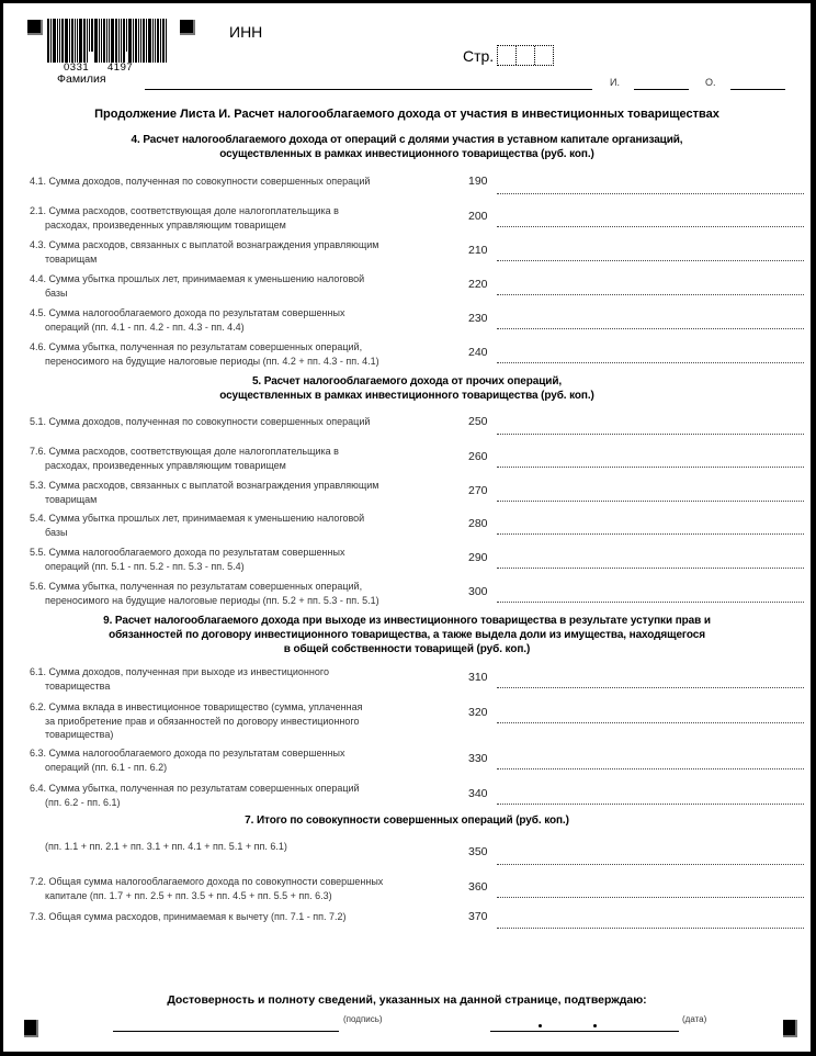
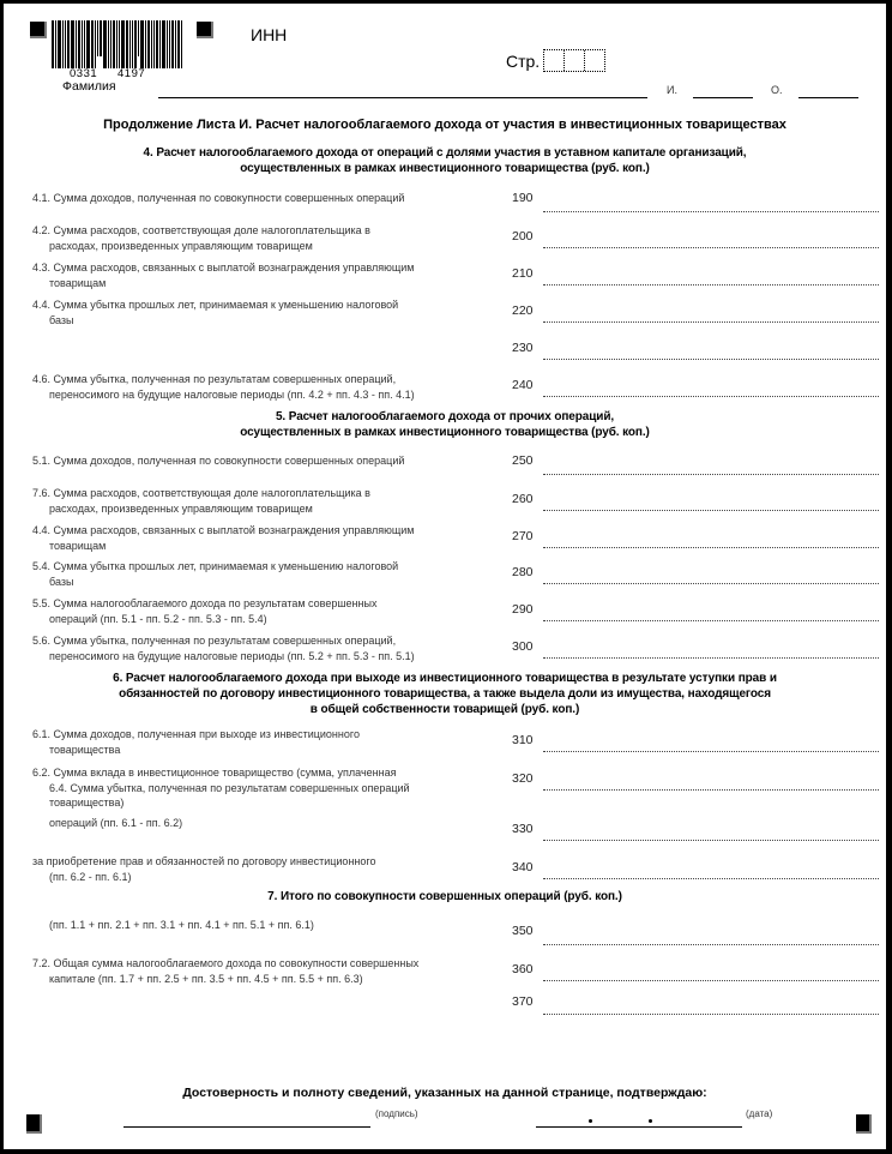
  0331
  4197
  ИНН
  Стр.
  Фамилия
  И.
  О.
  Продолжение Листа И. Расчет налогооблагаемого дохода от участия в инвестиционных товариществах
  4. Расчет налогооблагаемого дохода от операций с долями участия в уставном капитале организаций,
  осуществленных в рамках инвестиционного товарищества (руб. коп.)
  4.1. Сумма доходов, полученная по совокупности совершенных операций
  190
- 2.1. Сумма расходов, соответствующая доле налогоплательщика в
+ 4.2. Сумма расходов, соответствующая доле налогоплательщика в
  расходах, произведенных управляющим товарищем
  200
  4.3. Сумма расходов, связанных с выплатой вознаграждения управляющим
  товарищам
  210
  4.4. Сумма убытка прошлых лет, принимаемая к уменьшению налоговой
  базы
  220
- 4.5. Сумма налогооблагаемого дохода по результатам совершенных
- операций (пп. 4.1 - пп. 4.2 - пп. 4.3 - пп. 4.4)
  230
  4.6. Сумма убытка, полученная по результатам совершенных операций,
  переносимого на будущие налоговые периоды (пп. 4.2 + пп. 4.3 - пп. 4.1)
  240
  5. Расчет налогооблагаемого дохода от прочих операций,
  осуществленных в рамках инвестиционного товарищества (руб. коп.)
  5.1. Сумма доходов, полученная по совокупности совершенных операций
  250
  7.6. Сумма расходов, соответствующая доле налогоплательщика в
  расходах, произведенных управляющим товарищем
  260
- 5.3. Сумма расходов, связанных с выплатой вознаграждения управляющим
+ 4.4. Сумма расходов, связанных с выплатой вознаграждения управляющим
  товарищам
  270
  5.4. Сумма убытка прошлых лет, принимаемая к уменьшению налоговой
  базы
  280
  5.5. Сумма налогооблагаемого дохода по результатам совершенных
  операций (пп. 5.1 - пп. 5.2 - пп. 5.3 - пп. 5.4)
  290
  5.6. Сумма убытка, полученная по результатам совершенных операций,
  переносимого на будущие налоговые периоды (пп. 5.2 + пп. 5.3 - пп. 5.1)
  300
- 9. Расчет налогооблагаемого дохода при выходе из инвестиционного товарищества в результате уступки прав и
+ 6. Расчет налогооблагаемого дохода при выходе из инвестиционного товарищества в результате уступки прав и
  обязанностей по договору инвестиционного товарищества, а также выдела доли из имущества, находящегося
  в общей собственности товарищей (руб. коп.)
  6.1. Сумма доходов, полученная при выходе из инвестиционного
  товарищества
  310
  6.2. Сумма вклада в инвестиционное товарищество (сумма, уплаченная
- за приобретение прав и обязанностей по договору инвестиционного
+ 6.4. Сумма убытка, полученная по результатам совершенных операций
  товарищества)
  320
- 6.3. Сумма налогооблагаемого дохода по результатам совершенных
  операций (пп. 6.1 - пп. 6.2)
  330
- 6.4. Сумма убытка, полученная по результатам совершенных операций
+ за приобретение прав и обязанностей по договору инвестиционного
  (пп. 6.2 - пп. 6.1)
  340
  7. Итого по совокупности совершенных операций (руб. коп.)
  (пп. 1.1 + пп. 2.1 + пп. 3.1 + пп. 4.1 + пп. 5.1 + пп. 6.1)
  350
  7.2. Общая сумма налогооблагаемого дохода по совокупности совершенных
  капитале (пп. 1.7 + пп. 2.5 + пп. 3.5 + пп. 4.5 + пп. 5.5 + пп. 6.3)
  360
- 7.3. Общая сумма расходов, принимаемая к вычету (пп. 7.1 - пп. 7.2)
  370
  Достоверность и полноту сведений, указанных на данной странице, подтверждаю:
  (подпись)
  (дата)
